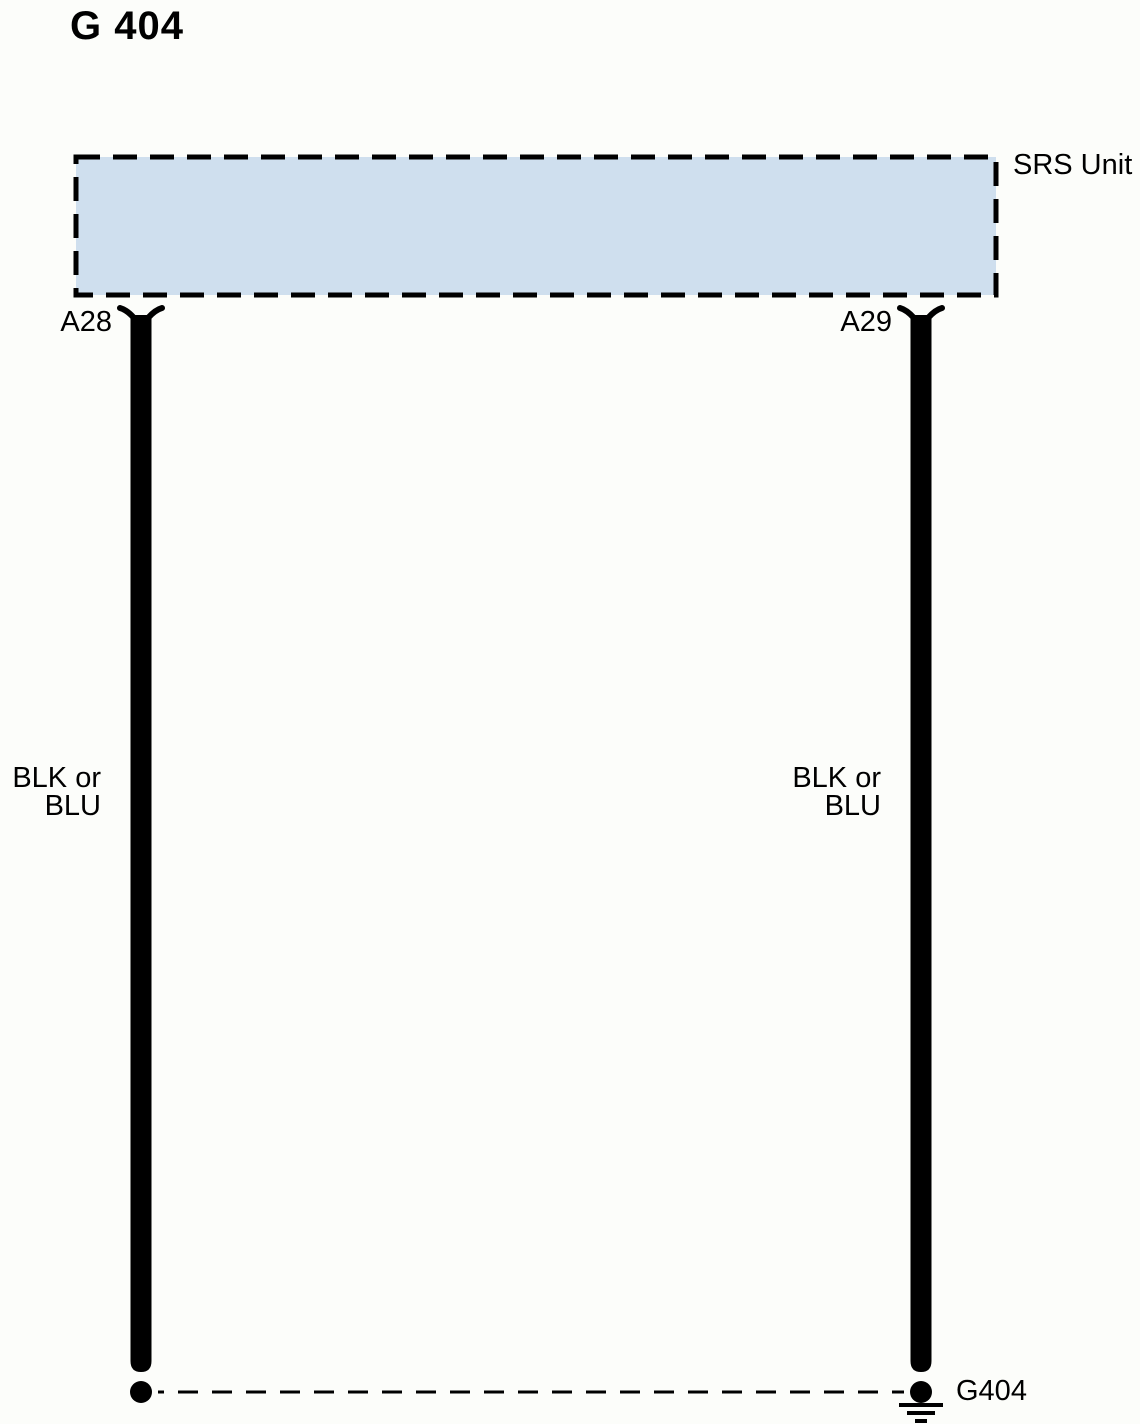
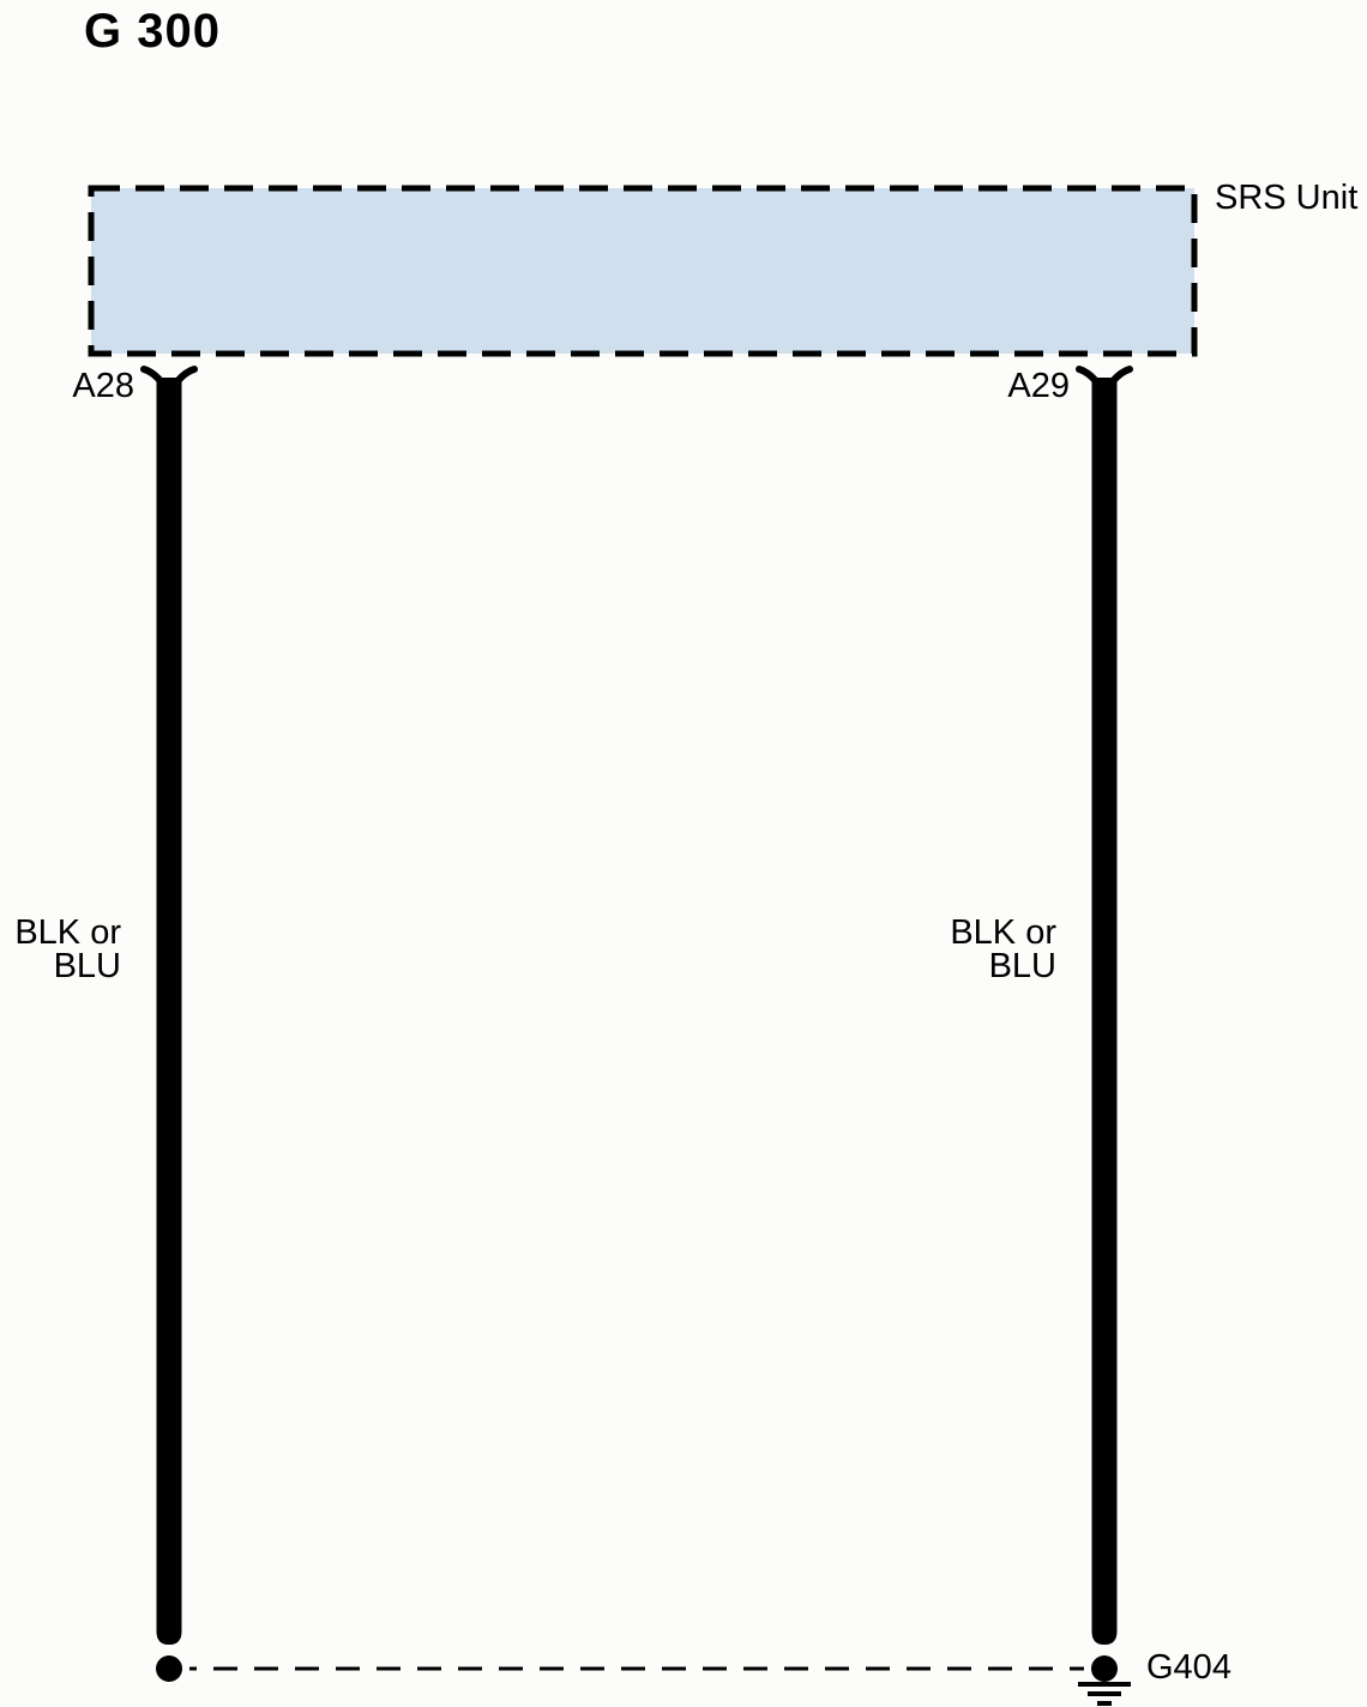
- G 404
+ G 300
  SRS Unit
  A28
  A29
  BLK or
  BLU
  BLK or
  BLU
  G404
